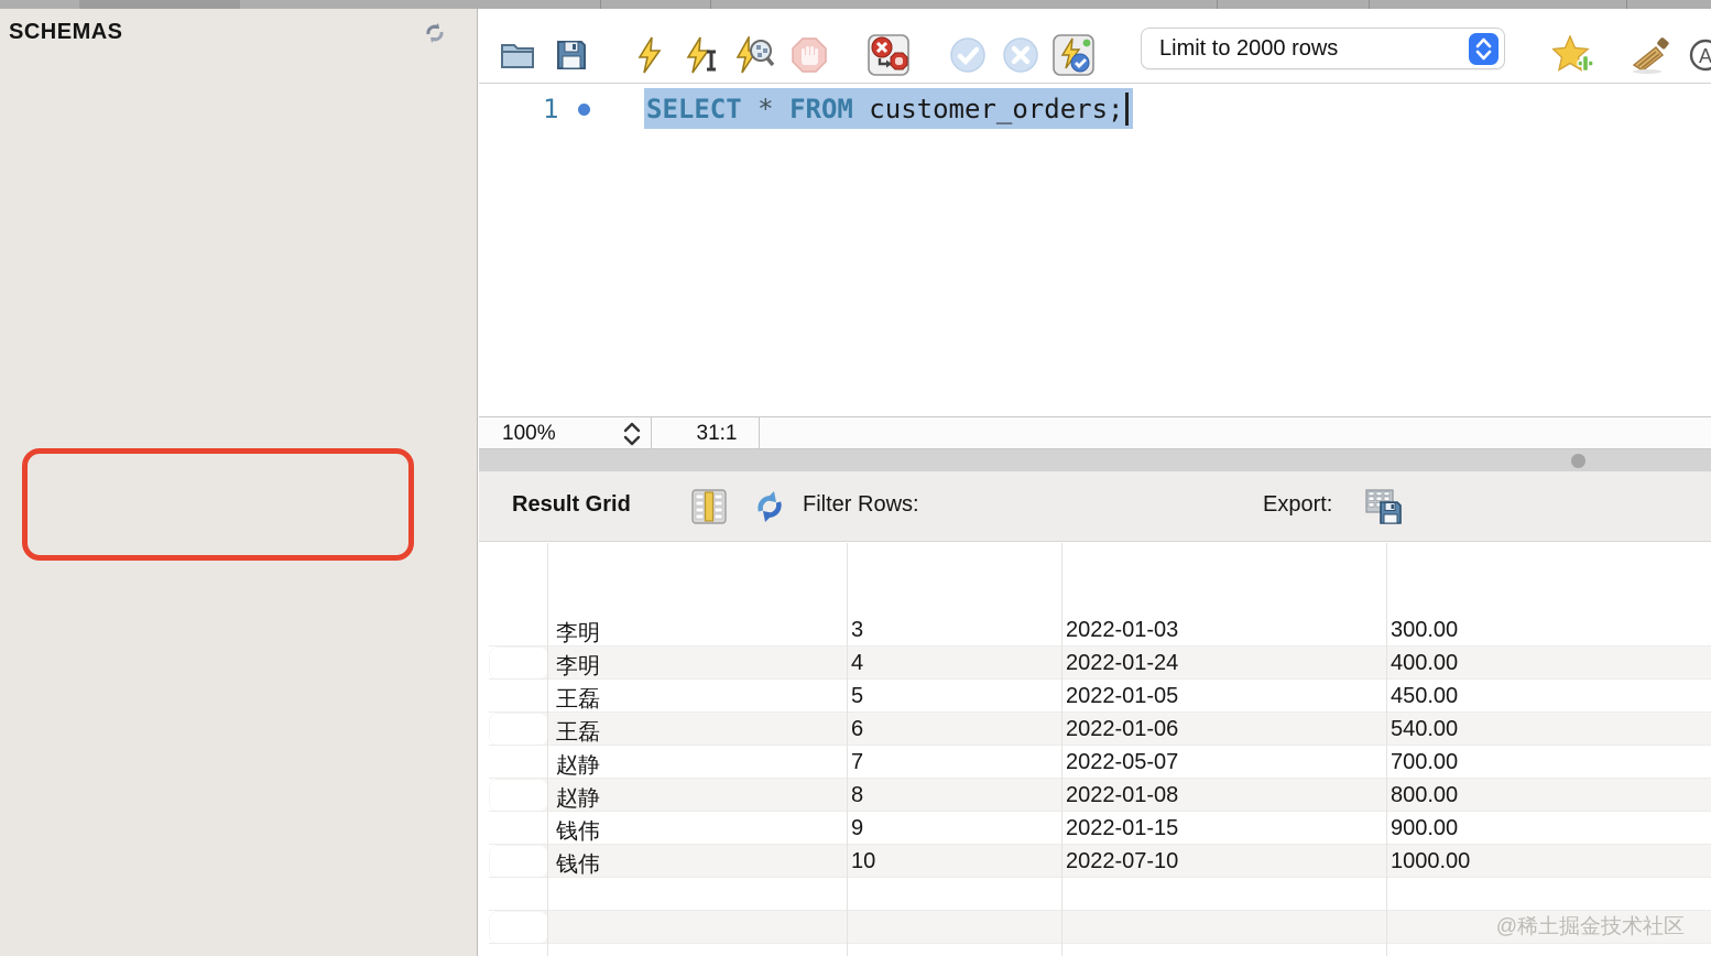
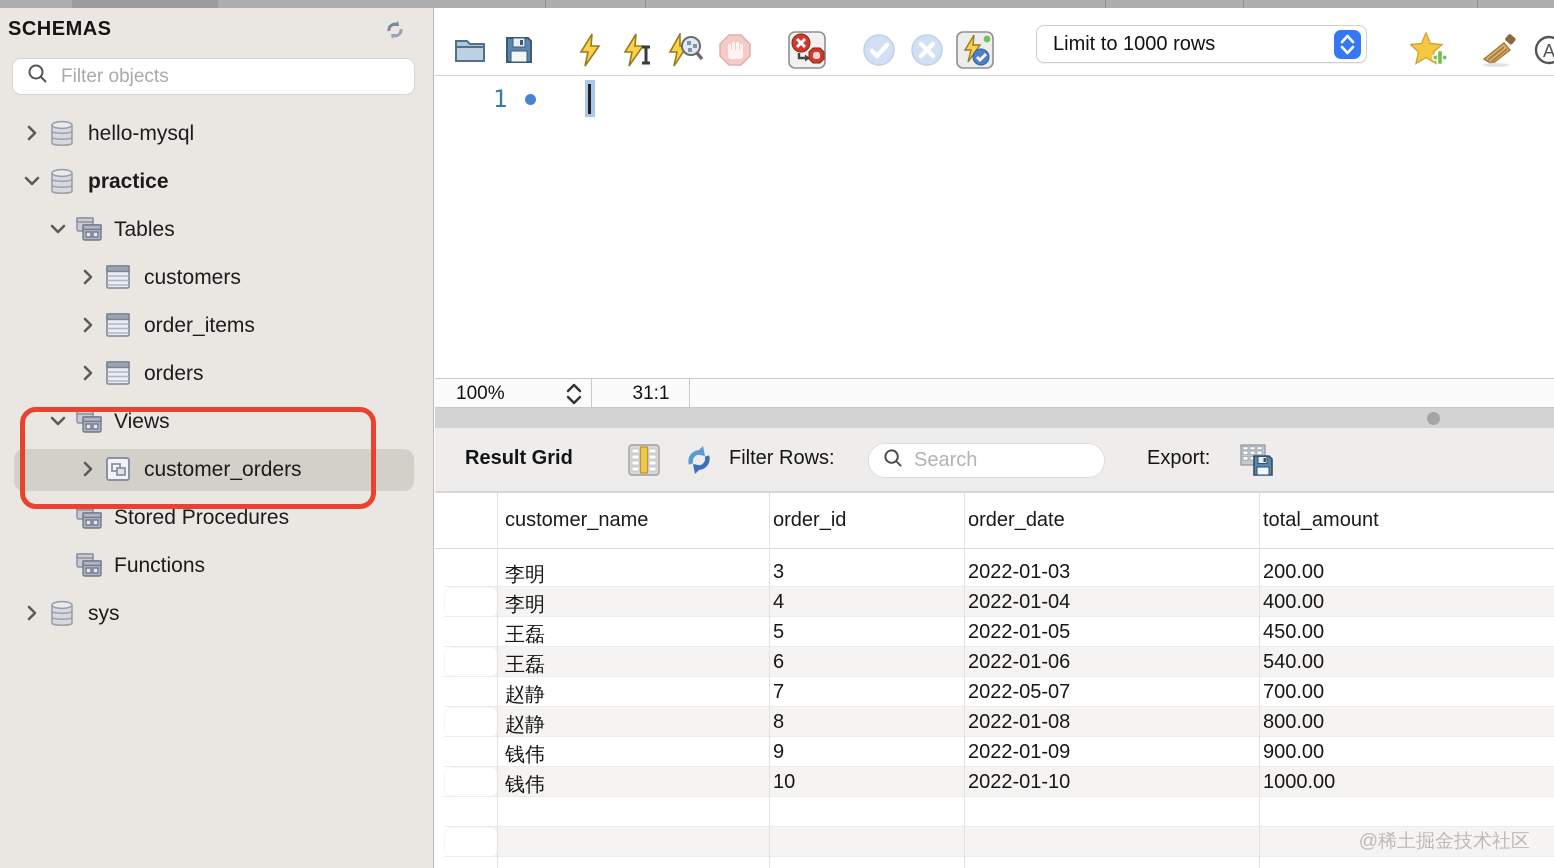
  SCHEMAS
+ Filter objects
+ hello-mysql
+ practice
+ Tables
+ customers
+ order_items
+ orders
+ Views
+ customer_orders
+ Stored Procedures
+ Functions
+ sys
- Limit to 2000 rows
+ Limit to 1000 rows
  A
  1
- SELECT * FROM customer_orders;
  100%
  31:1
  Result Grid
  Filter Rows:
+ Search
  Export:
+ customer_name
+ order_id
+ order_date
+ total_amount
  李明
  3
  2022-01-03
- 300.00
+ 200.00
  李明
  4
- 2022-01-24
+ 2022-01-04
  400.00
  王磊
  5
  2022-01-05
  450.00
  王磊
  6
  2022-01-06
  540.00
  赵静
  7
  2022-05-07
  700.00
  赵静
  8
  2022-01-08
  800.00
  钱伟
  9
- 2022-01-15
+ 2022-01-09
  900.00
  钱伟
  10
- 2022-07-10
+ 2022-01-10
  1000.00
  @稀土掘金技术社区
